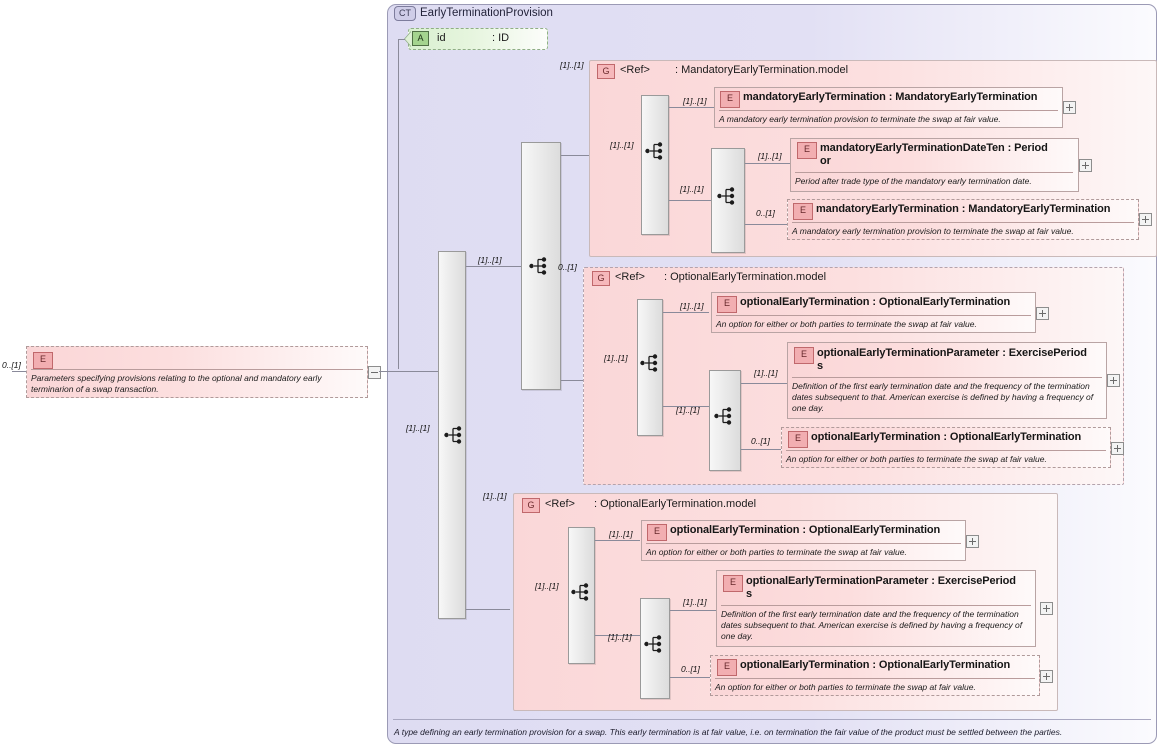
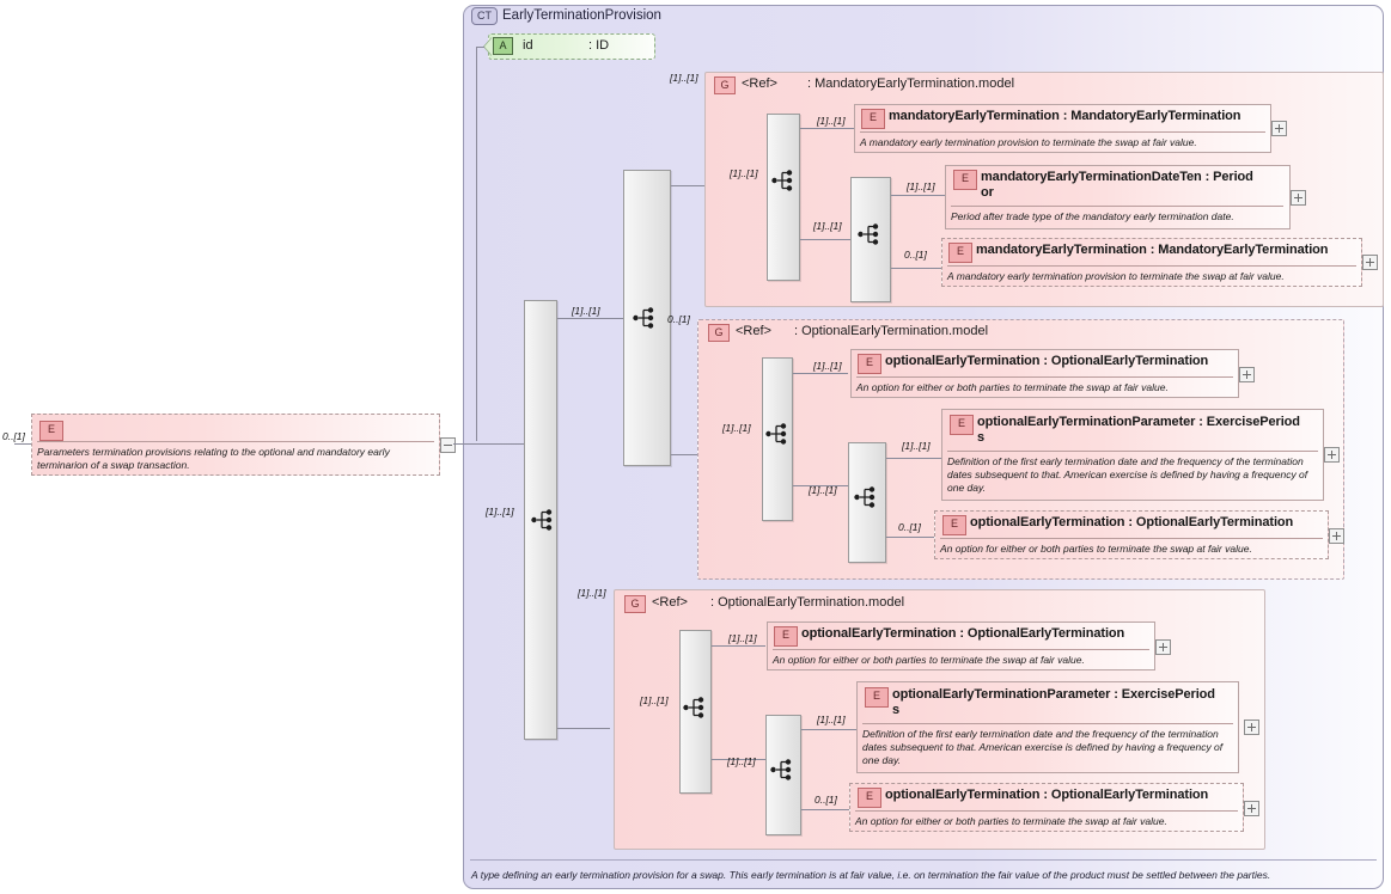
  CT
  EarlyTerminationProvision
  A
  id
  : ID
  E
- Parameters specifying provisions relating to the optional and mandatory early terminarion of a swap transaction.
+ Parameters termination provisions relating to the optional and mandatory early terminarion of a swap transaction.
  0..[1]
  [1]..[1]
  [1]..[1]
  [1]..[1]
  0..[1]
  [1]..[1]
  G
  <Ref>
  : MandatoryEarlyTermination.model
  [1]..[1]
  [1]..[1]
  E
  mandatoryEarlyTermination : MandatoryEarlyTermination
  A mandatory early termination provision to terminate the swap at fair value.
  [1]..[1]
  E
  mandatoryEarlyTerminationDateTen : Period
  or
  Period after trade type of the mandatory early termination date.
  [1]..[1]
  E
  mandatoryEarlyTermination : MandatoryEarlyTermination
  A mandatory early termination provision to terminate the swap at fair value.
  0..[1]
  G
  <Ref>
  : OptionalEarlyTermination.model
  [1]..[1]
  [1]..[1]
  E
  optionalEarlyTermination : OptionalEarlyTermination
  An option for either or both parties to terminate the swap at fair value.
  [1]..[1]
  E
  optionalEarlyTerminationParameter : ExercisePeriod
  s
  Definition of the first early termination date and the frequency of the termination dates subsequent to that. American exercise is defined by having a frequency of one day.
  [1]..[1]
  E
  optionalEarlyTermination : OptionalEarlyTermination
  An option for either or both parties to terminate the swap at fair value.
  0..[1]
  G
  <Ref>
  : OptionalEarlyTermination.model
  [1]..[1]
  [1]..[1]
  E
  optionalEarlyTermination : OptionalEarlyTermination
  An option for either or both parties to terminate the swap at fair value.
  [1]..[1]
  E
  optionalEarlyTerminationParameter : ExercisePeriod
  s
  Definition of the first early termination date and the frequency of the termination dates subsequent to that. American exercise is defined by having a frequency of one day.
  [1]..[1]
  E
  optionalEarlyTermination : OptionalEarlyTermination
  An option for either or both parties to terminate the swap at fair value.
  0..[1]
  A type defining an early termination provision for a swap. This early termination is at fair value, i.e. on termination the fair value of the product must be settled between the parties.
